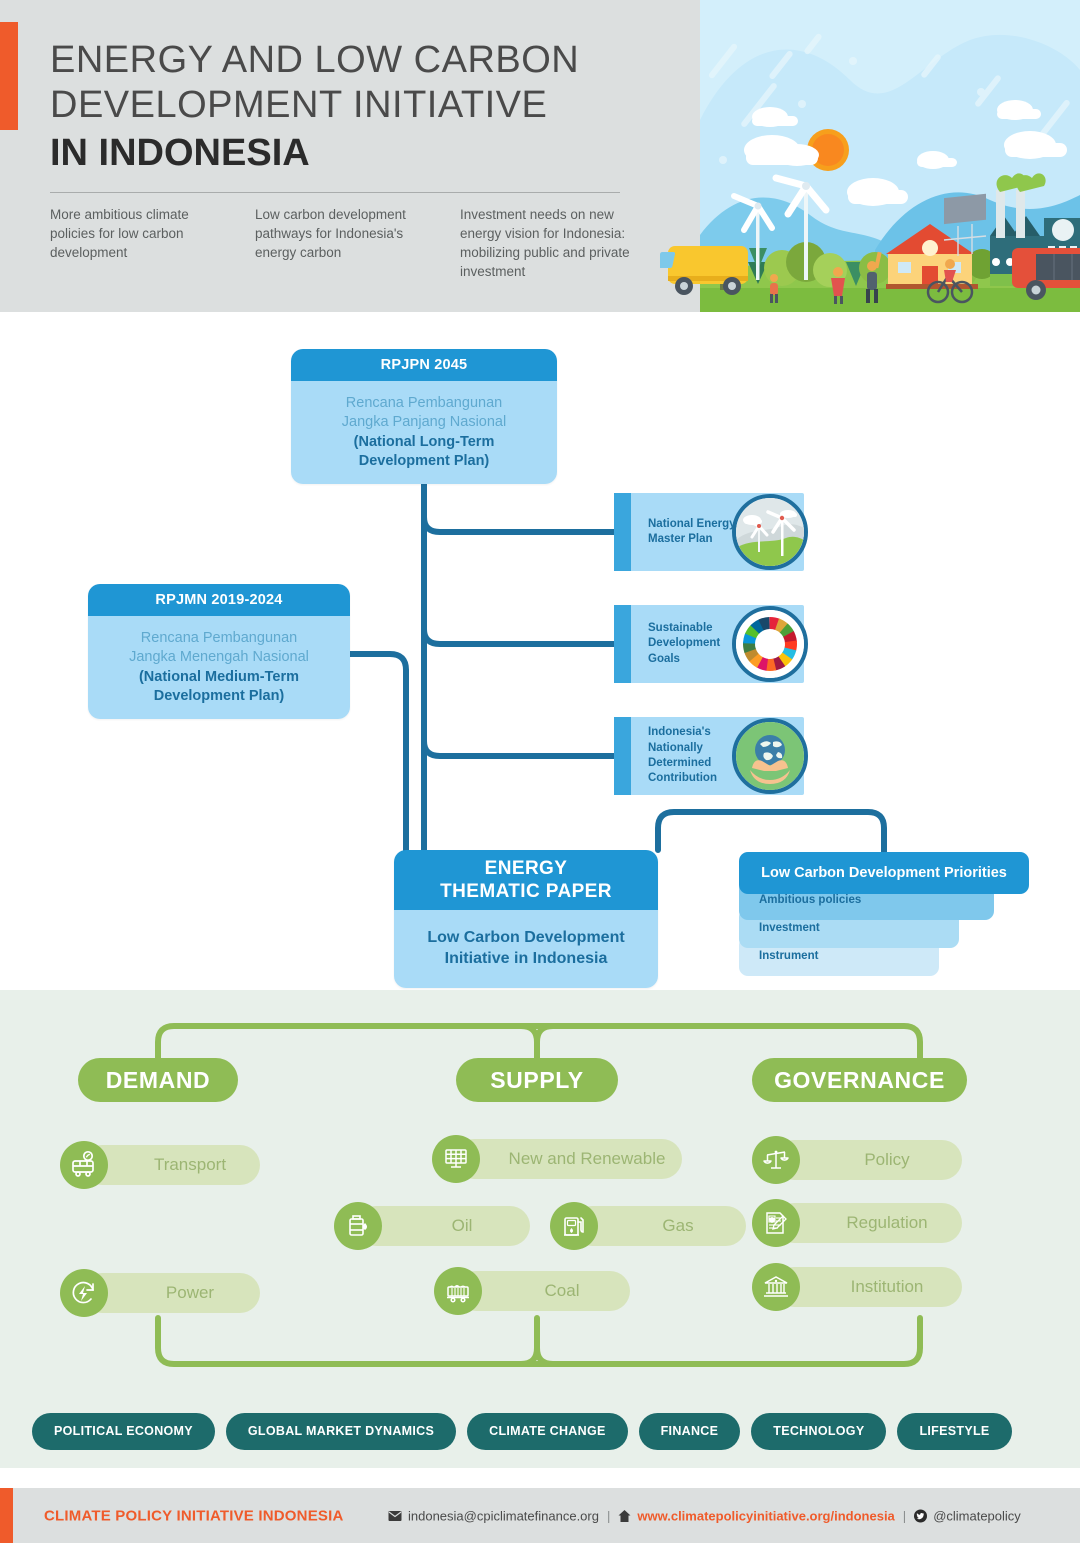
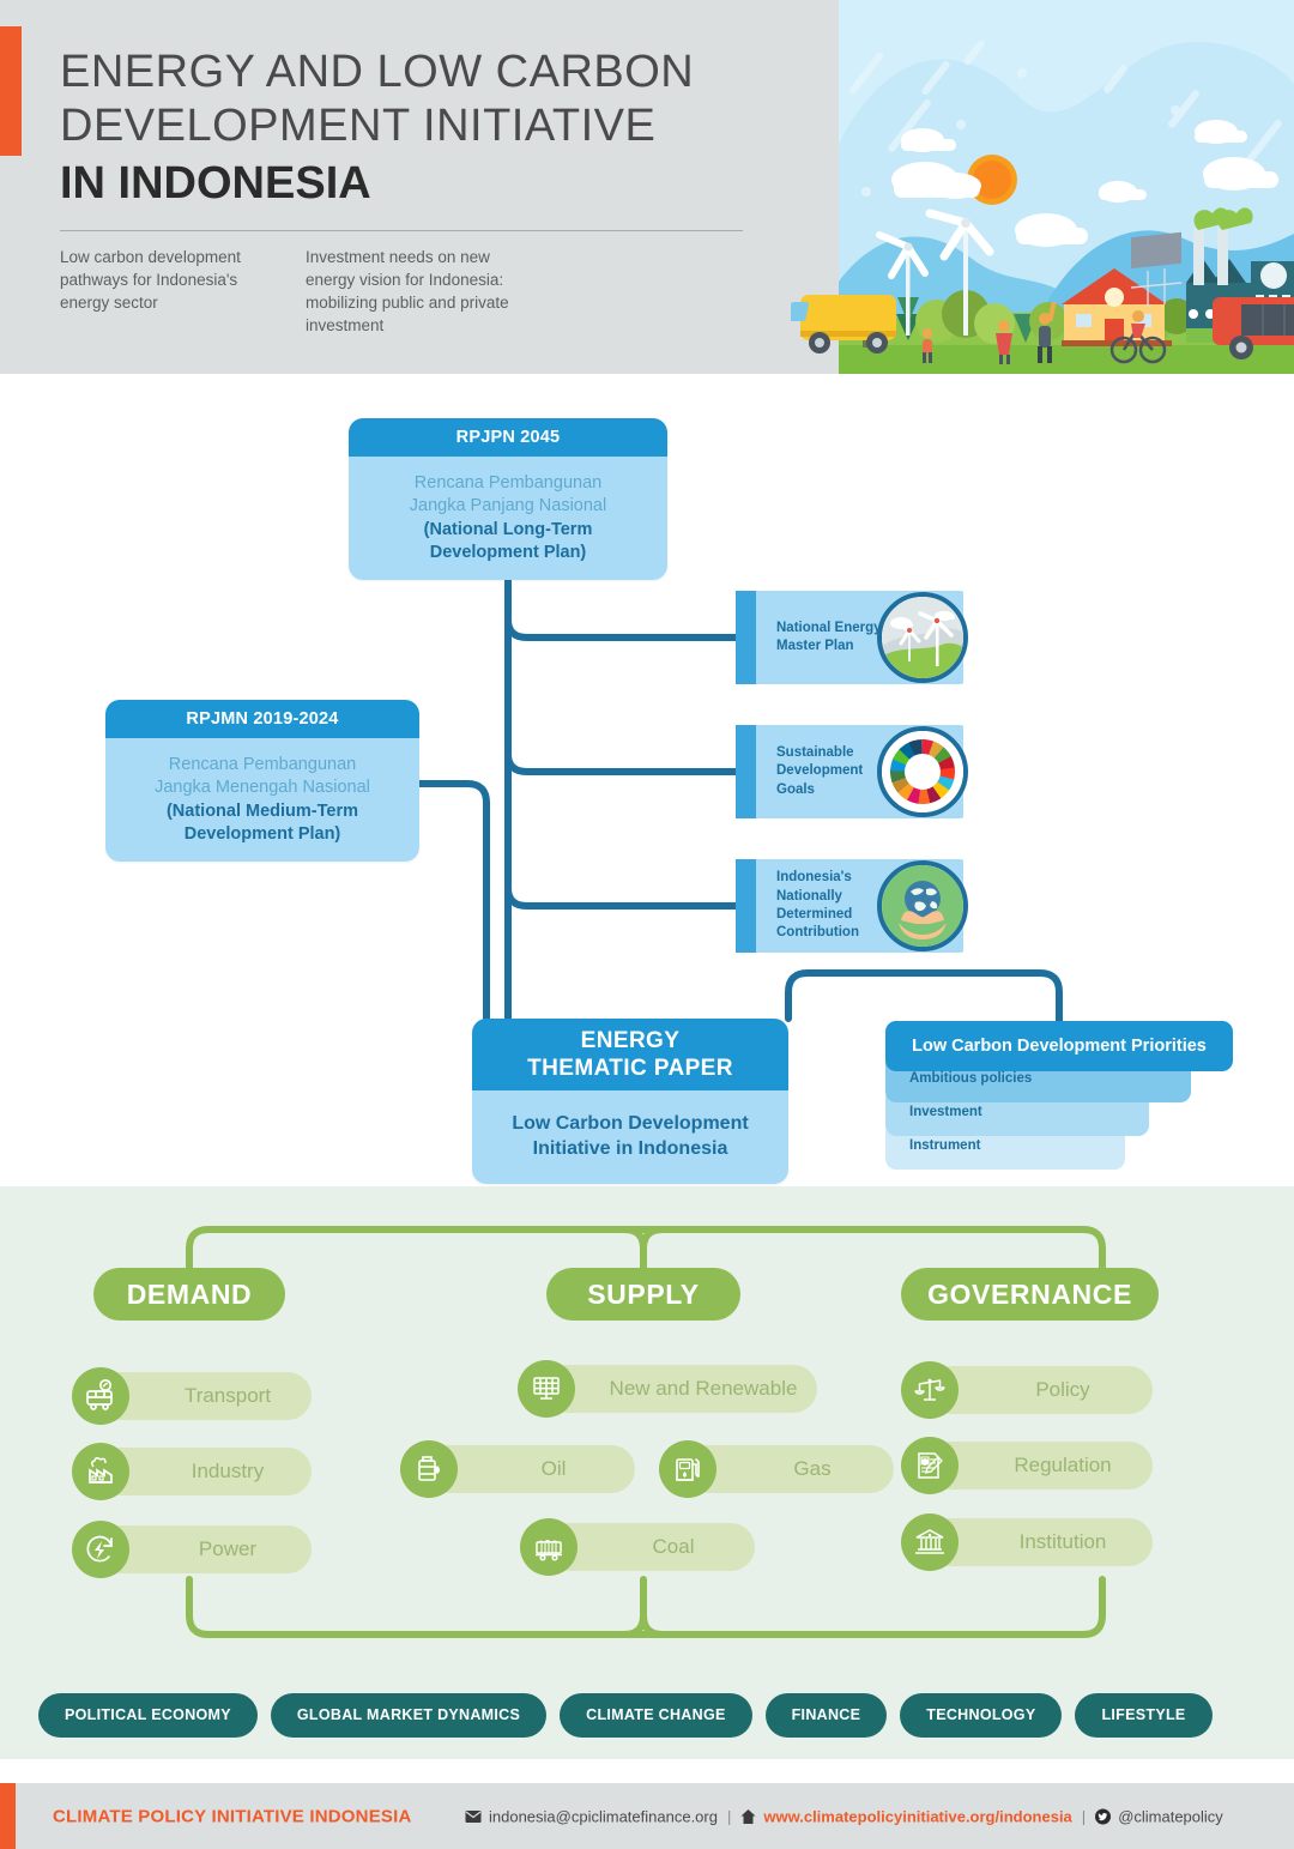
  ENERGY AND LOW CARBON
  DEVELOPMENT INITIATIVE
  IN INDONESIA
- More ambitious climate policies for low carbon development
- Low carbon development pathways for Indonesia's energy carbon
+ Low carbon development pathways for Indonesia's energy sector
  Investment needs on new energy vision for Indonesia: mobilizing public and private investment
  RPJPN 2045
  Rencana Pembangunan
  Jangka Panjang Nasional
  (National Long-Term
  Development Plan)
  RPJMN 2019-2024
  Rencana Pembangunan
  Jangka Menengah Nasional
  (National Medium-Term
  Development Plan)
  National Energ Master Plan
  Sustainable Development Goals
  Indonesia's Nationally Determined Contribution
  ENERGY
  THEMATIC PAPER
  Low Carbon Development
  Initiative in Indonesia
  Low Carbon Development Priorities
  Ambitious policies
  Investment
  Instrument
  DEMAND
  Transport
+ Industry
  Power
  SUPPLY
  New and Renewable
  Oil
  Gas
  Coal
  GOVERNANCE
  Policy
  Regulation
  Institution
  POLITICAL ECONOMY
  GLOBAL MARKET DYNAMICS
  CLIMATE CHANGE
  FINANCE
  TECHNOLOGY
  LIFESTYLE
  CLIMATE POLICY INITIATIVE INDONESIA
  indonesia@cpiclimatefinance.org
  |
  www.climatepolicyinitiative.org/indonesia
  |
  @climatepolicy
